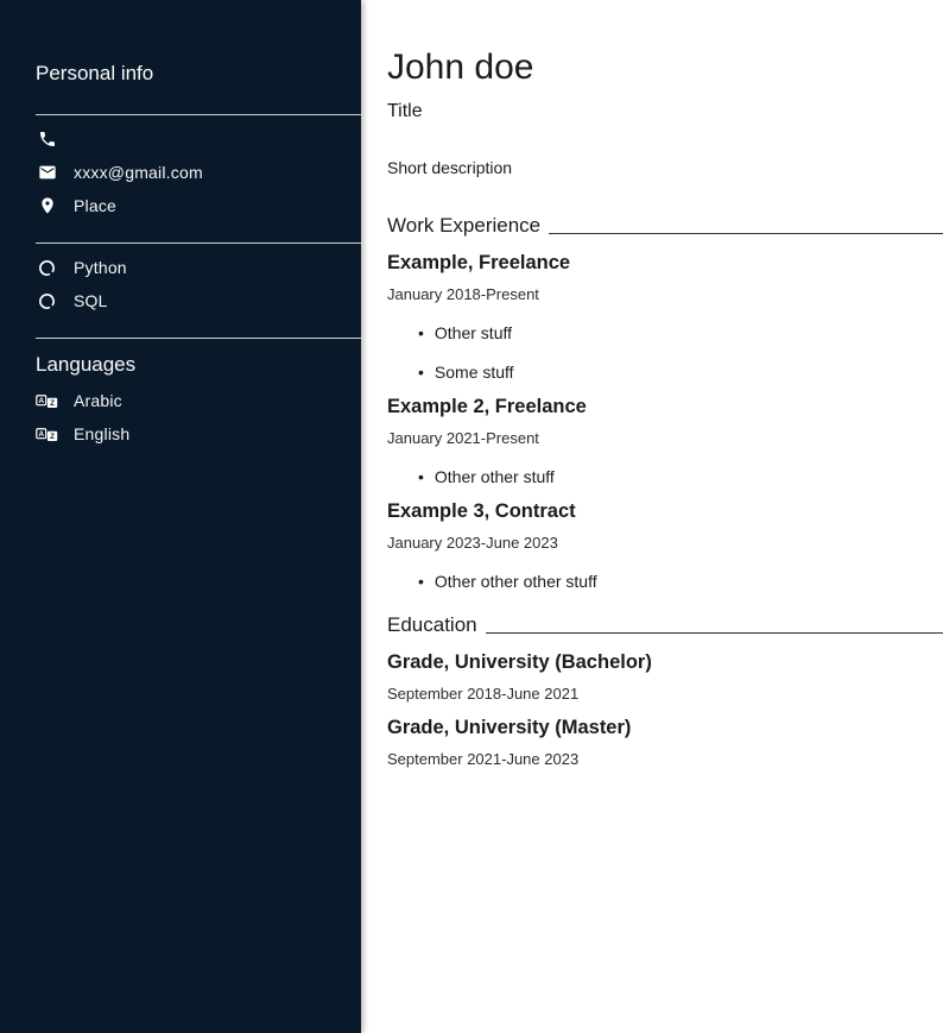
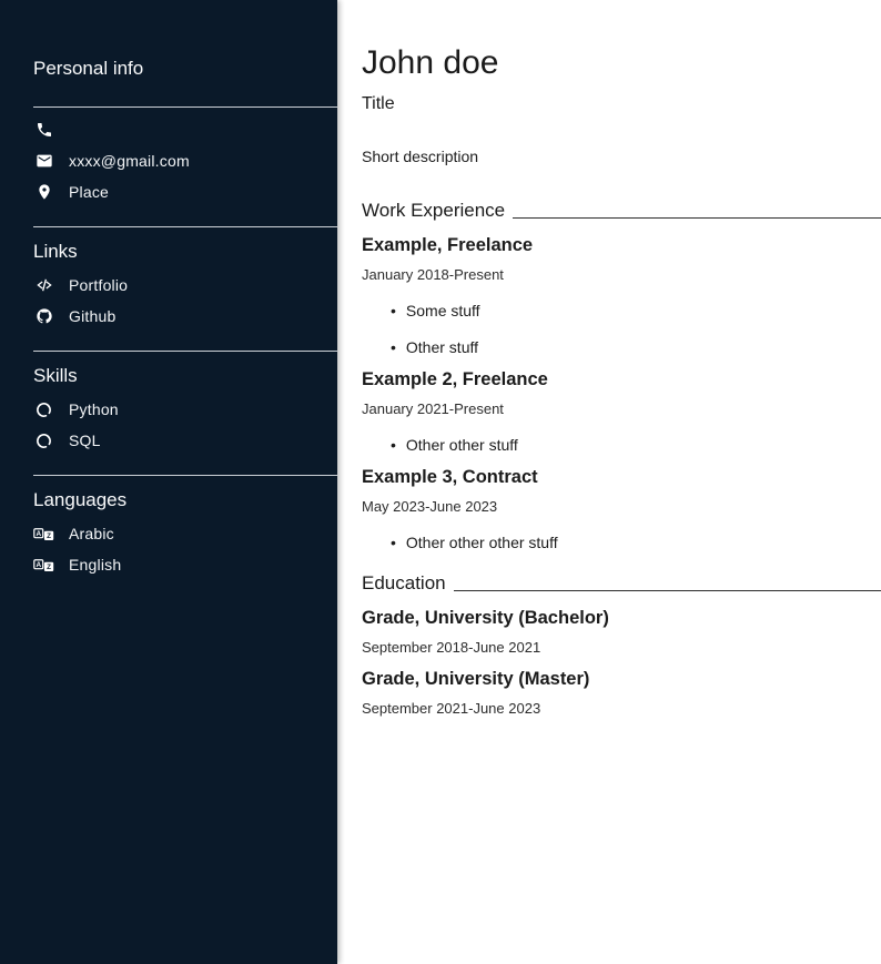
  Personal info
  xxxx@gmail.com
  Place
+ Links
+ Portfolio
+ Github
+ Skills
  Python
  SQL
  Languages
  Arabic
  English
  John doe
  Title
  Short description
  Work Experience
  Example, Freelance
  January 2018-Present
  •
- Other stuff
+ Some stuff
  •
- Some stuff
+ Other stuff
  Example 2, Freelance
  January 2021-Present
  •
  Other other stuff
  Example 3, Contract
- January 2023-June 2023
+ May 2023-June 2023
  •
  Other other other stuff
  Education
  Grade, University (Bachelor)
  September 2018-June 2021
  Grade, University (Master)
  September 2021-June 2023
